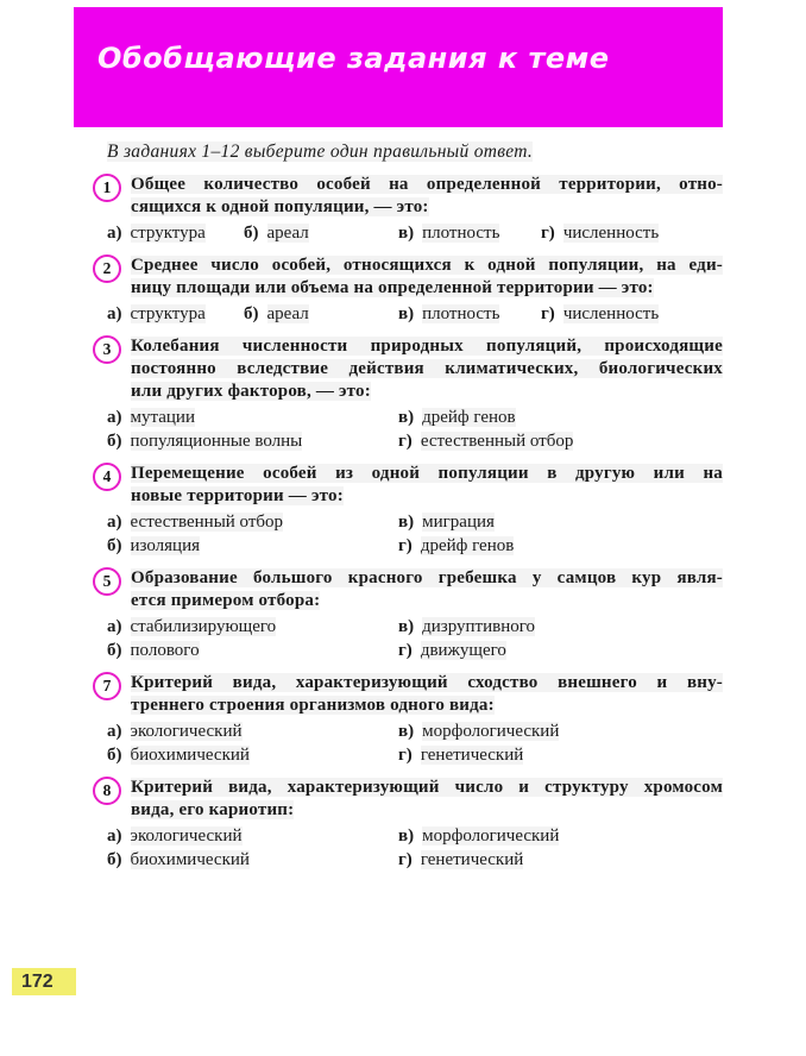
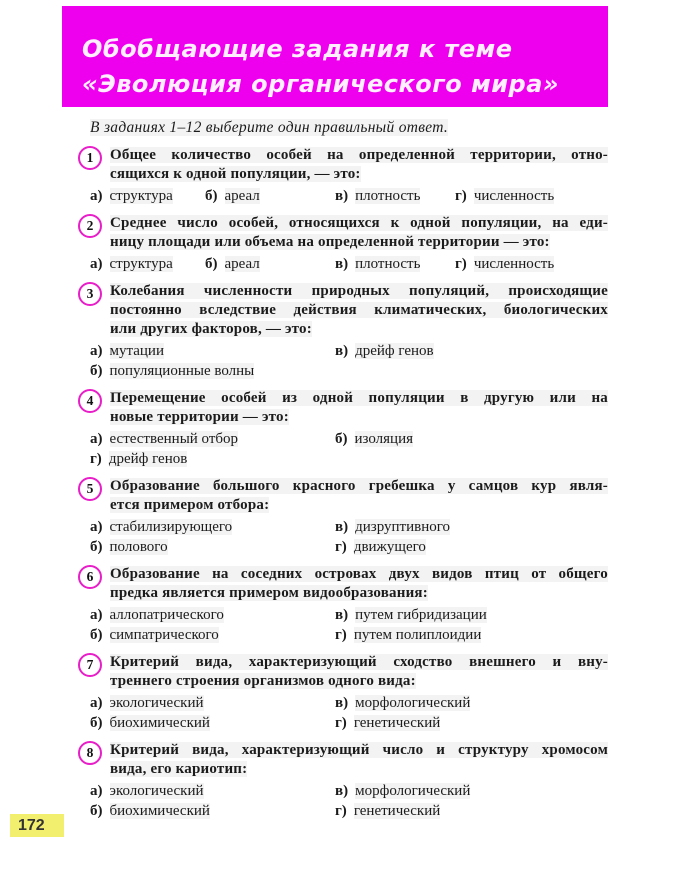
  Обобщающие задания к теме
+ «Эволюция органического мира»
  В заданиях 1–12 выберите один правильный ответ.
  1
  Общее количество особей на определенной территории, отно-
  сящихся к одной популяции, — это:
  а) структура
  б) ареал
  в) плотность
  г) численность
  2
  Среднее число особей, относящихся к одной популяции, на еди-
  ницу площади или объема на определенной территории — это:
  а) структура
  б) ареал
  в) плотность
  г) численность
  3
  Колебания численности природных популяций, происходящие
  постоянно вследствие действия климатических, биологических
  или других факторов, — это:
  а) мутации
  в) дрейф генов
  б) популяционные волны
- г) естественный отбор
  4
  Перемещение особей из одной популяции в другую или на
  новые территории — это:
  а) естественный отбор
- в) миграция
  б) изоляция
  г) дрейф генов
  5
  Образование большого красного гребешка у самцов кур явля-
  ется примером отбора:
  а) стабилизирующего
  в) дизруптивного
  б) полового
  г) движущего
+ 6
+ Образование на соседних островах двух видов птиц от общего
+ предка является примером видообразования:
+ а) аллопатрического
+ в) путем гибридизации
+ б) симпатрического
+ г) путем полиплоидии
  7
  Критерий вида, характеризующий сходство внешнего и вну-
  треннего строения организмов одного вида:
  а) экологический
  в) морфологический
  б) биохимический
  г) генетический
  8
  Критерий вида, характеризующий число и структуру хромосом
  вида, его кариотип:
  а) экологический
  в) морфологический
  б) биохимический
  г) генетический
  172
